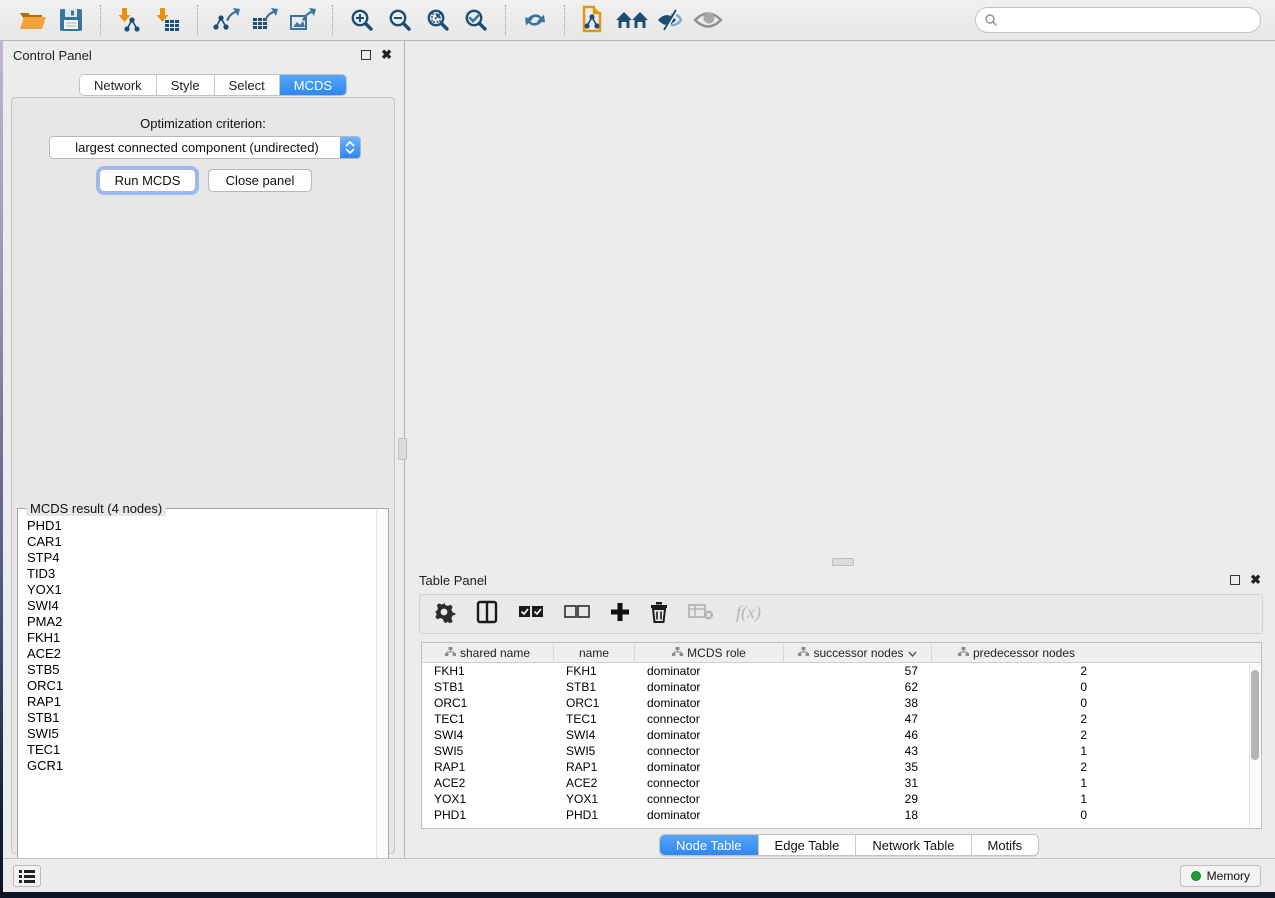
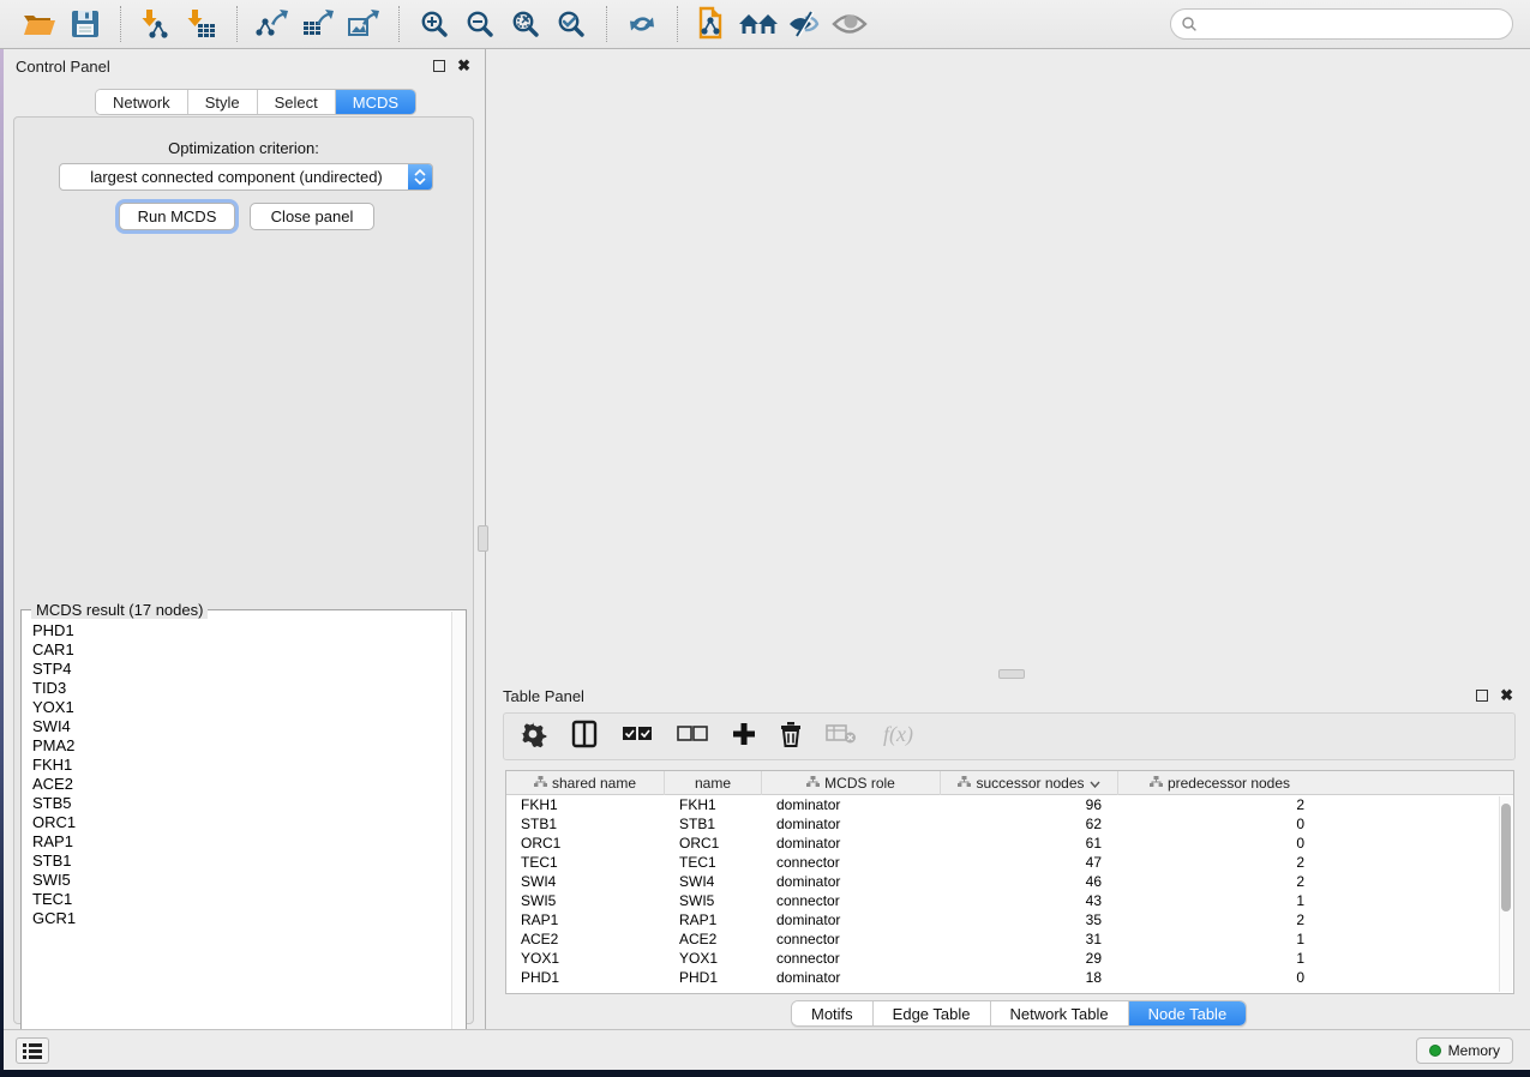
  Control Panel
  ✖
  Network
  Style
  Select
  MCDS
  Optimization criterion:
  largest connected component (undirected)
  Run MCDS
  Close panel
- MCDS result (4 nodes)
+ MCDS result (17 nodes)
  PHD1
  CAR1
  STP4
  TID3
  YOX1
  SWI4
  PMA2
  FKH1
  ACE2
  STB5
  ORC1
  RAP1
  STB1
  SWI5
  TEC1
  GCR1
  Table Panel
  ✖
  f(x)
  shared name
  name
  MCDS role
  successor nodes
  predecessor nodes
  FKH1
  FKH1
  dominator
- 57
+ 96
  2
  STB1
  STB1
  dominator
  62
  0
  ORC1
  ORC1
  dominator
- 38
+ 61
  0
  TEC1
  TEC1
  connector
  47
  2
  SWI4
  SWI4
  dominator
  46
  2
  SWI5
  SWI5
  connector
  43
  1
  RAP1
  RAP1
  dominator
  35
  2
  ACE2
  ACE2
  connector
  31
  1
  YOX1
  YOX1
  connector
  29
  1
  PHD1
  PHD1
  dominator
  18
  0
- Node Table
+ Motifs
  Edge Table
  Network Table
- Motifs
+ Node Table
  Memory
